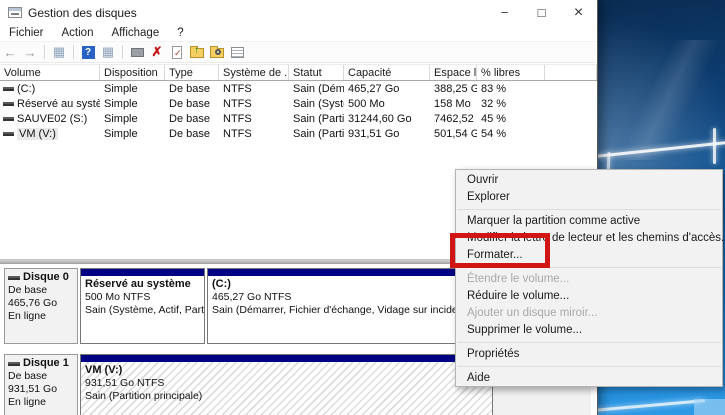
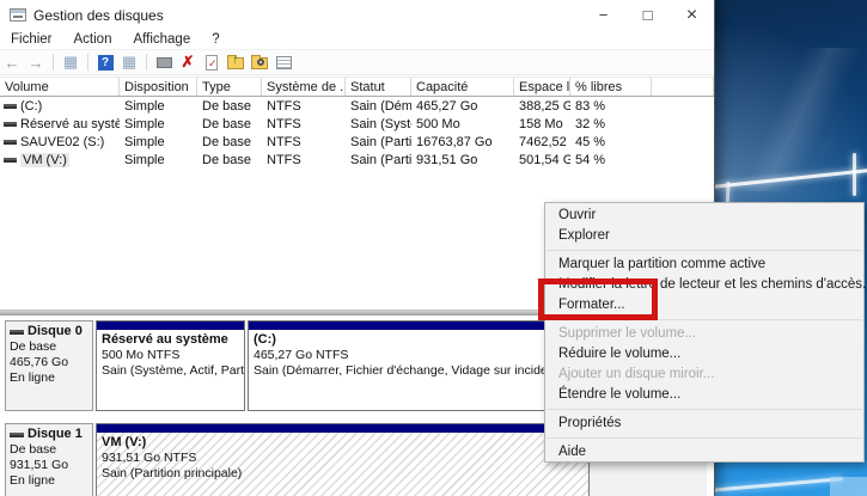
  Gestion des disques
  −
  □
  ×
  Fichier
  Action
  Affichage
  ?
  ←
  →
  ▦
  ?
  ▦
  ✗
  ↑
  Volume
  Disposition
  Type
  Système de ..
  Statut
  Capacité
  % libres
  (C:)
  Simple
  De base
  NTFS
  Sain (Dém
  465,27 Go
  388,25 G
  83 %
  Réservé au systè
  Simple
  De base
  NTFS
  500 Mo
  158 Mo
  32 %
  SAUVE02 (S:)
  Simple
  De base
  NTFS
  Sain (Parti
- 31244,60 Go
+ 16763,87 Go
  7462,52
  45 %
  VM (V:)
  Simple
  De base
  NTFS
  Sain (Parti
  931,51 Go
  501,54 G
  54 %
  Disque 0
  De base
  465,76 Go
  En ligne
  Réservé au système
  500 Mo NTFS
  Sain (Système, Actif, Part
  (C:)
  465,27 Go NTFS
  Sain (Démarrer, Fichier d'échange, Vidage sur incid
  Disque 1
  De base
  931,51 Go
  En ligne
  VM (V:)
  931,51 Go NTFS
  Sain (Partition principale)
  Ouvrir
  Explorer
  Marquer la partition comme active
  Modifier la lettre de lecteur et les chemins d'accès.
  Formater...
- Étendre le volume...
+ Supprimer le volume...
  Réduire le volume...
  Ajouter un disque miroir...
- Supprimer le volume...
+ Étendre le volume...
  Propriétés
  Aide
